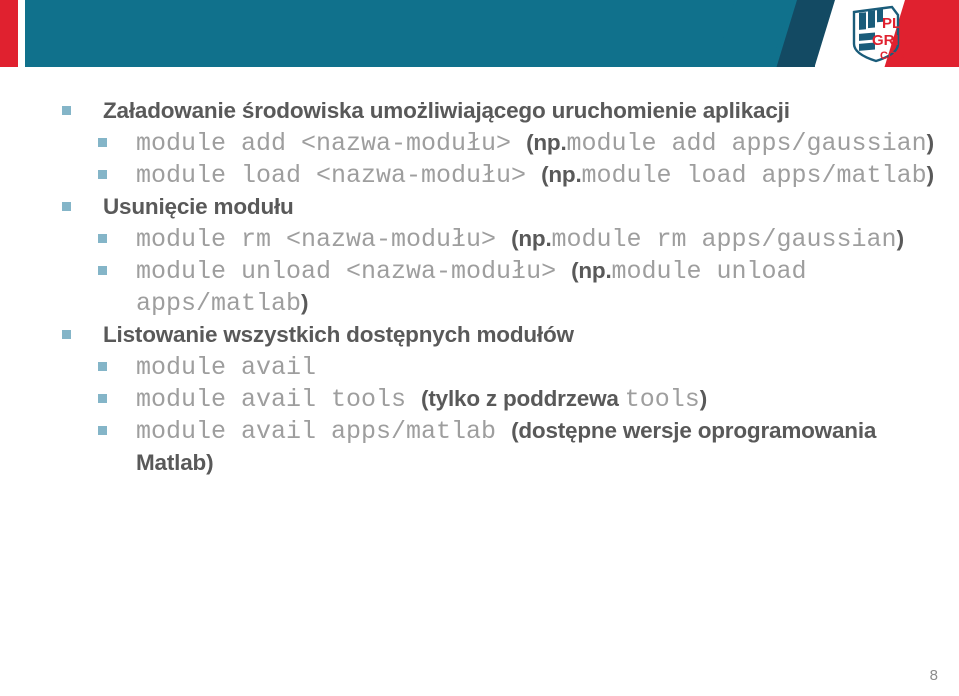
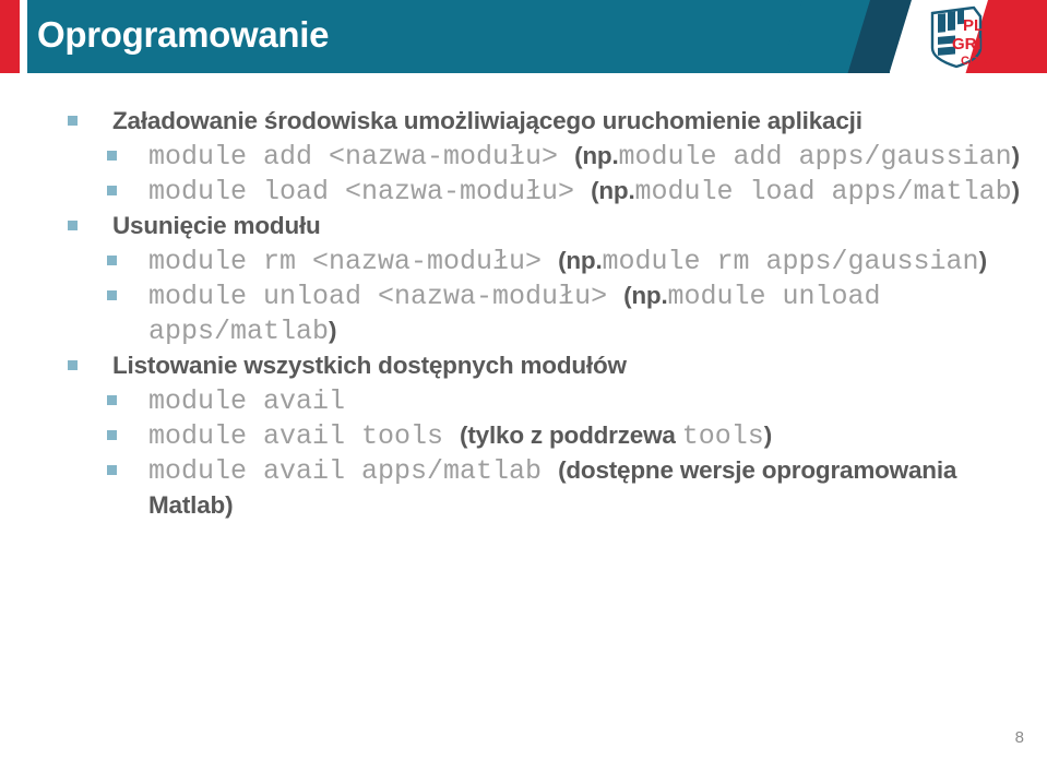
+ Oprogramowanie
  PL
  GRID
  COR
  Załadowanie środowiska umożliwiającego uruchomienie aplikacji
  module add <nazwa-modułu> (np.module add apps/gaussian)
  module load <nazwa-modułu> (np.module load apps/matlab)
  Usunięcie modułu
  module rm <nazwa-modułu> (np.module rm apps/gaussian)
  module unload <nazwa-modułu> (np.module unload apps/matlab)
  Listowanie wszystkich dostępnych modułów
  module avail
  module avail tools (tylko z poddrzewa tools)
  module avail apps/matlab (dostępne wersje oprogramowania Matlab)
  8
